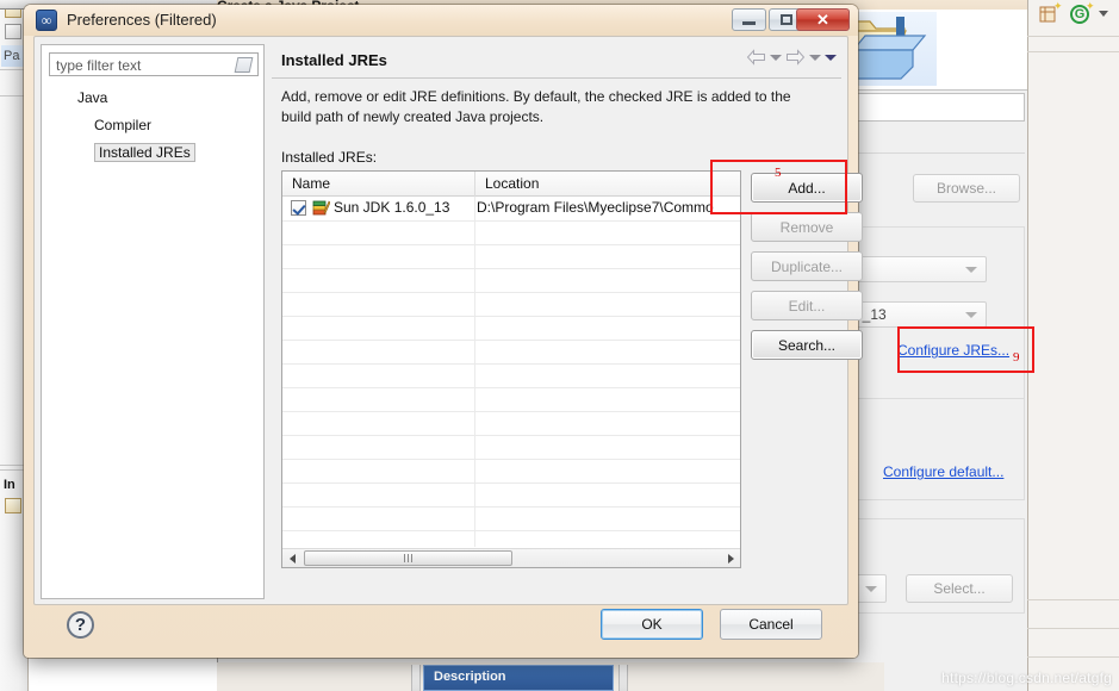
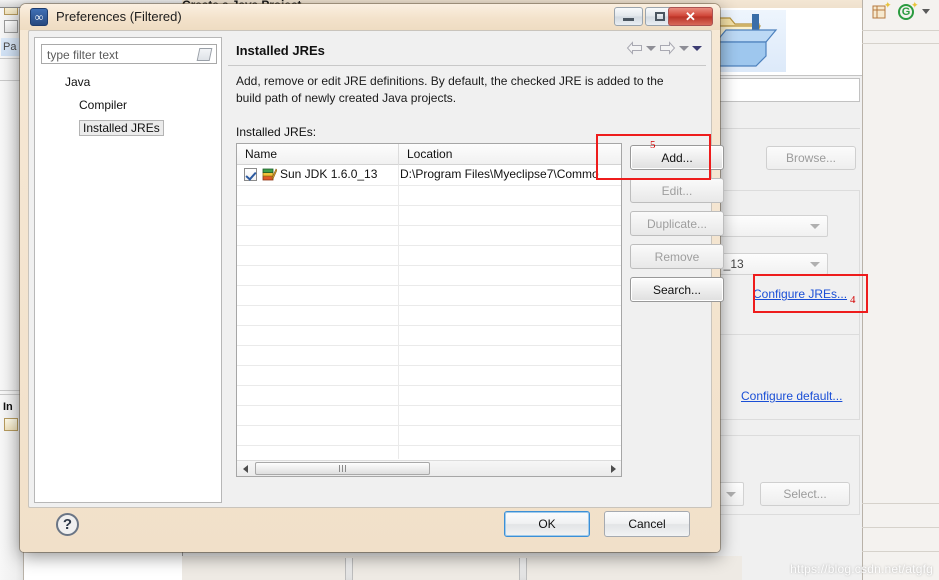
  Pa
  In
  Browse...
  Configure JREs...
  Configure default...
  Select...
  ✦
  G
  ✦
- Description
  https://blog.csdn.net/atgfg
  ∞
  Preferences (Filtered)
  ✕
  type filter text
  Java
  Compiler
  Installed JREs
  Installed JREs
  Add, remove or edit JRE definitions. By default, the checked JRE is added to the build path of newly created Java projects.
  Installed JREs:
  Name
  Location
  Sun JDK 1.6.0_13
  D:\Program Files\Myeclipse7\Commo
  Add...
- Remove
+ Edit...
  Duplicate...
- Edit...
+ Remove
  Search...
  ?
  OK
  Cancel
  5
- 9
+ 4
